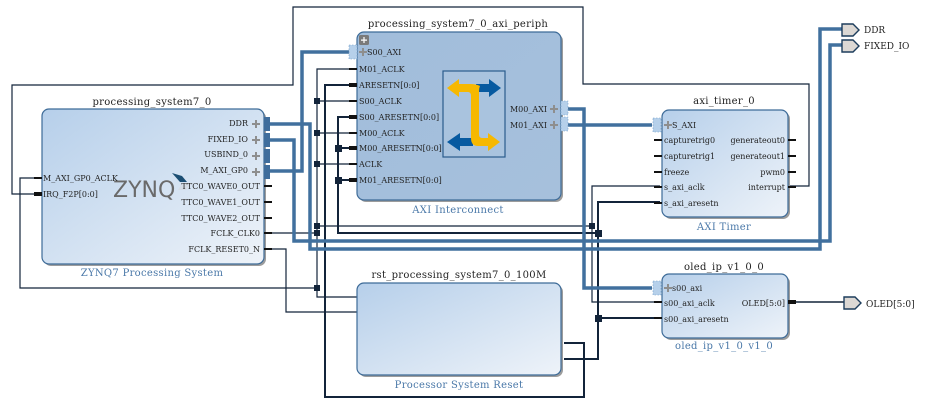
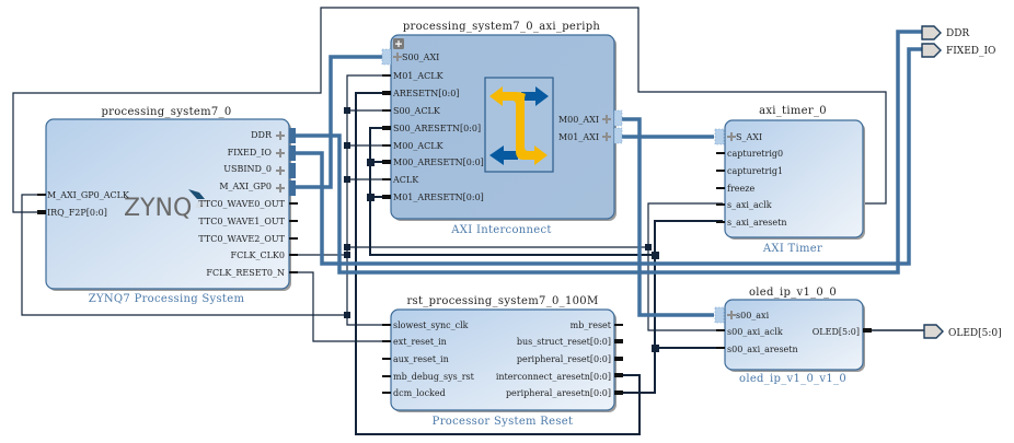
  processing_system7_0
  ZYNQ7 Processing System
  ZYNQ
  M_AXI_GP0_ACLK
  IRQ_F2P[0:0]
  DDR
  FIXED_IO
  USBIND_0
  M_AXI_GP0
  TTC0_WAVE0_OUT
  TTC0_WAVE1_OUT
  TTC0_WAVE2_OUT
  FCLK_CLK0
  FCLK_RESET0_N
  processing_system7_0_axi_periph
  AXI Interconnect
  S00_AXI
  M01_ACLK
  ARESETN[0:0]
  S00_ACLK
  S00_ARESETN[0:0]
  M00_ACLK
  M00_ARESETN[0:0]
  ACLK
  M01_ARESETN[0:0]
  M00_AXI
  M01_AXI
  axi_timer_0
  AXI Timer
  S_AXI
  capturetrig0
  capturetrig1
  freeze
  s_axi_aclk
  s_axi_aresetn
- generateout0
- generateout1
- pwm0
- interrupt
  rst_processing_system7_0_100M
  Processor System Reset
+ slowest_sync_clk
+ ext_reset_in
+ aux_reset_in
+ mb_debug_sys_rst
+ dcm_locked
+ mb_reset
+ bus_struct_reset[0:0]
+ peripheral_reset[0:0]
+ interconnect_aresetn[0:0]
+ peripheral_aresetn[0:0]
  oled_ip_v1_0_0
  oled_ip_v1_0_v1_0
  s00_axi
  s00_axi_aclk
  s00_axi_aresetn
  OLED[5:0]
  DDR
  FIXED_IO
  OLED[5:0]
